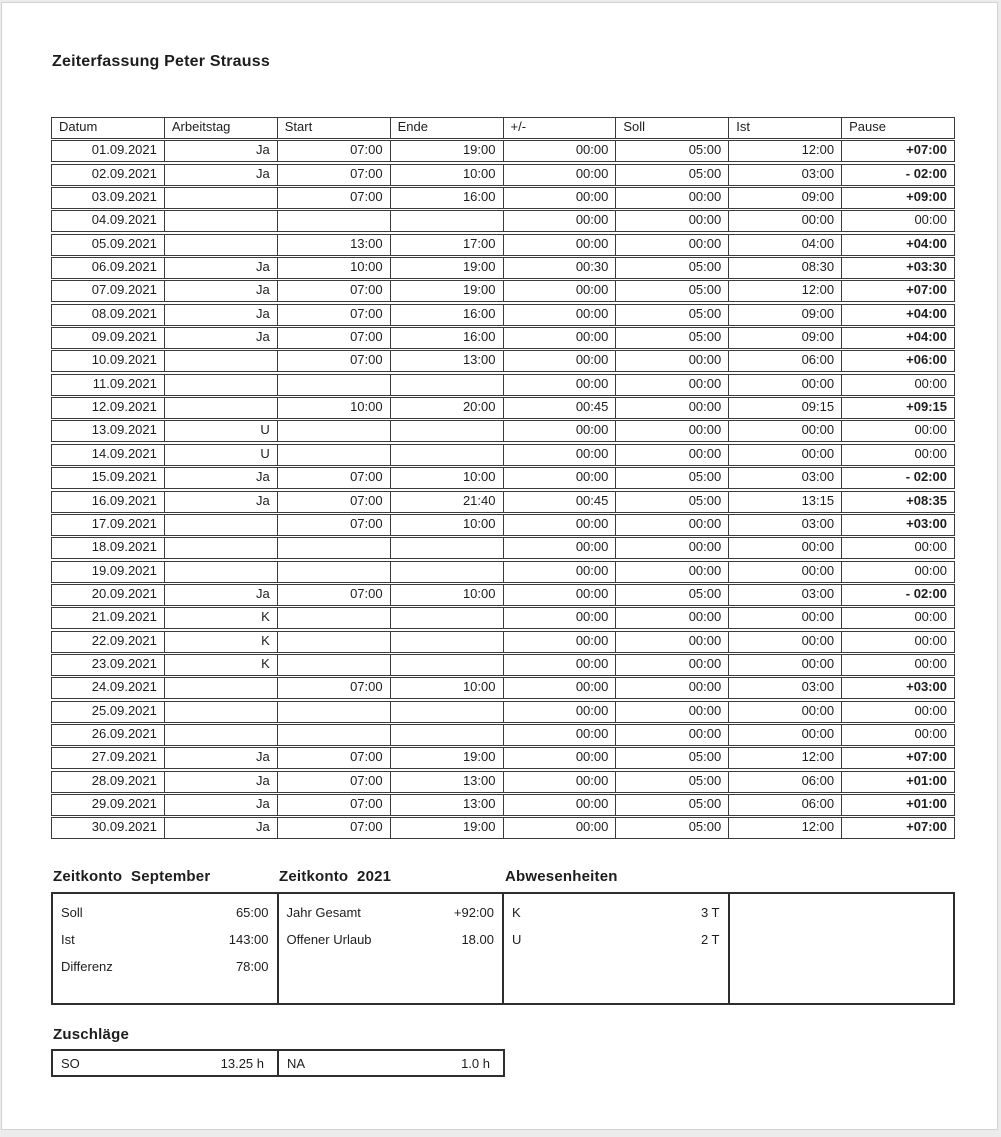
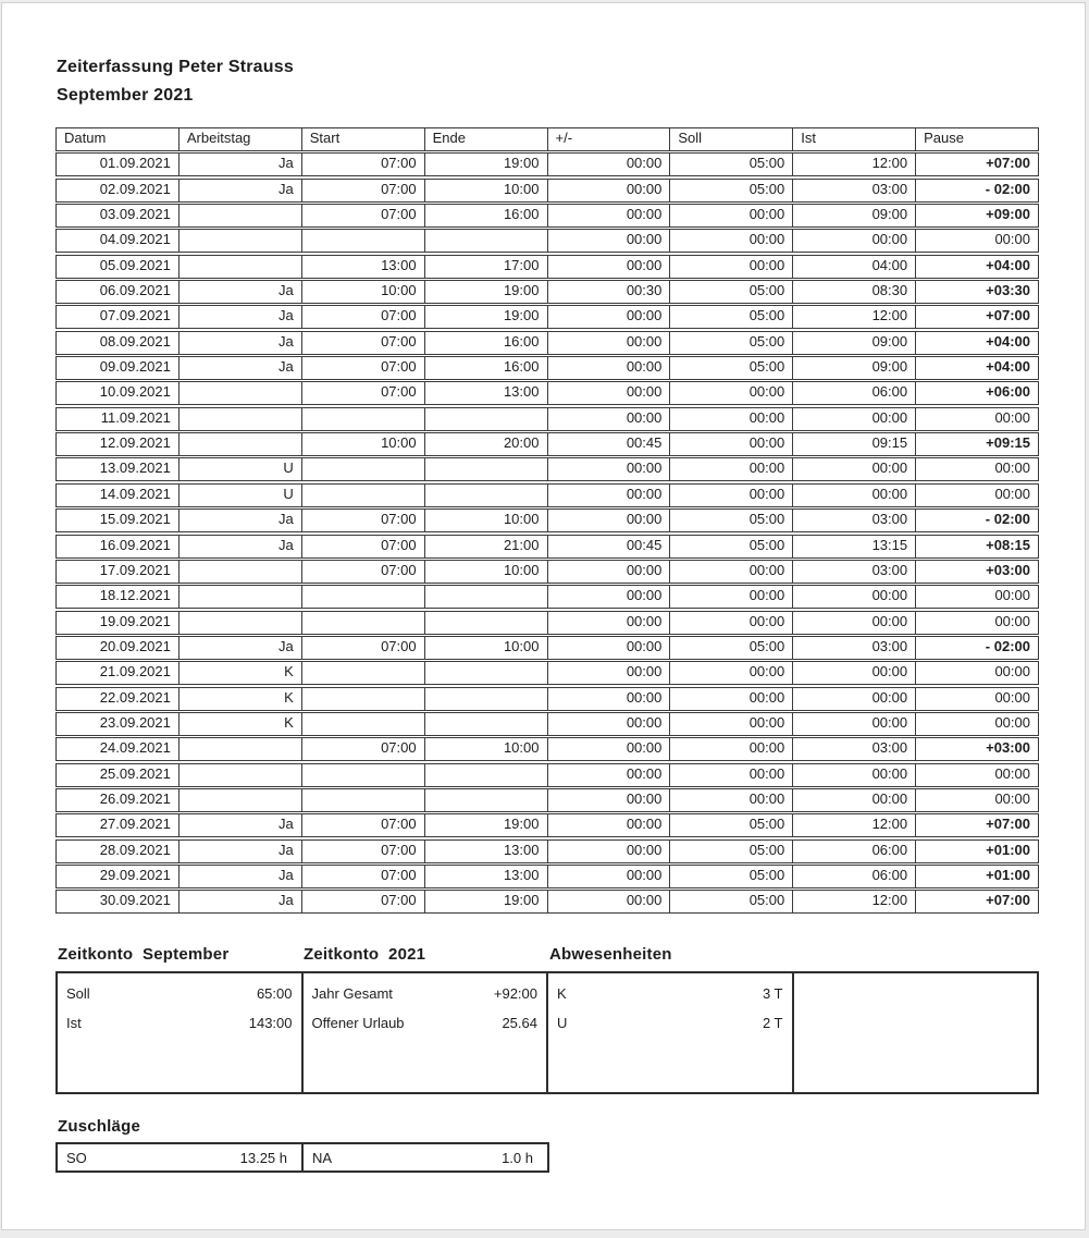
  Zeiterfassung Peter Strauss
+ September 2021
  Datum
  Arbeitstag
  Start
  Ende
  +/-
  Soll
  Ist
  Pause
  01.09.2021
  Ja
  07:00
  19:00
  00:00
  05:00
  12:00
  +07:00
  02.09.2021
  Ja
  07:00
  10:00
  00:00
  05:00
  03:00
  - 02:00
  03.09.2021
  07:00
  16:00
  00:00
  00:00
  09:00
  +09:00
  04.09.2021
  00:00
  00:00
  00:00
  00:00
  05.09.2021
  13:00
  17:00
  00:00
  00:00
  04:00
  +04:00
  06.09.2021
  Ja
  10:00
  19:00
  00:30
  05:00
  08:30
  +03:30
  07.09.2021
  Ja
  07:00
  19:00
  00:00
  05:00
  12:00
  +07:00
  08.09.2021
  Ja
  07:00
  16:00
  00:00
  05:00
  09:00
  +04:00
  09.09.2021
  Ja
  07:00
  16:00
  00:00
  05:00
  09:00
  +04:00
  10.09.2021
  07:00
  13:00
  00:00
  00:00
  06:00
  +06:00
  11.09.2021
  00:00
  00:00
  00:00
  00:00
  12.09.2021
  10:00
  20:00
  00:45
  00:00
  09:15
  +09:15
  13.09.2021
  U
  00:00
  00:00
  00:00
  00:00
  14.09.2021
  U
  00:00
  00:00
  00:00
  00:00
  15.09.2021
  Ja
  07:00
  10:00
  00:00
  05:00
  03:00
  - 02:00
  16.09.2021
  Ja
  07:00
- 21:40
+ 21:00
  00:45
  05:00
  13:15
- +08:35
+ +08:15
  17.09.2021
  07:00
  10:00
  00:00
  00:00
  03:00
  +03:00
- 18.09.2021
+ 18.12.2021
  00:00
  00:00
  00:00
  00:00
  19.09.2021
  00:00
  00:00
  00:00
  00:00
  20.09.2021
  Ja
  07:00
  10:00
  00:00
  05:00
  03:00
  - 02:00
  21.09.2021
  K
  00:00
  00:00
  00:00
  00:00
  22.09.2021
  K
  00:00
  00:00
  00:00
  00:00
  23.09.2021
  K
  00:00
  00:00
  00:00
  00:00
  24.09.2021
  07:00
  10:00
  00:00
  00:00
  03:00
  +03:00
  25.09.2021
  00:00
  00:00
  00:00
  00:00
  26.09.2021
  00:00
  00:00
  00:00
  00:00
  27.09.2021
  Ja
  07:00
  19:00
  00:00
  05:00
  12:00
  +07:00
  28.09.2021
  Ja
  07:00
  13:00
  00:00
  05:00
  06:00
  +01:00
  29.09.2021
  Ja
  07:00
  13:00
  00:00
  05:00
  06:00
  +01:00
  30.09.2021
  Ja
  07:00
  19:00
  00:00
  05:00
  12:00
  +07:00
  Zeitkonto September
  Zeitkonto 2021
  Abwesenheiten
  Soll
  65:00
  Ist
  143:00
- Differenz
- 78:00
  Jahr Gesamt
  +92:00
  Offener Urlaub
- 18.00
+ 25.64
  K
  3 T
  U
  2 T
  Zuschläge
  SO
  13.25 h
  NA
  1.0 h
